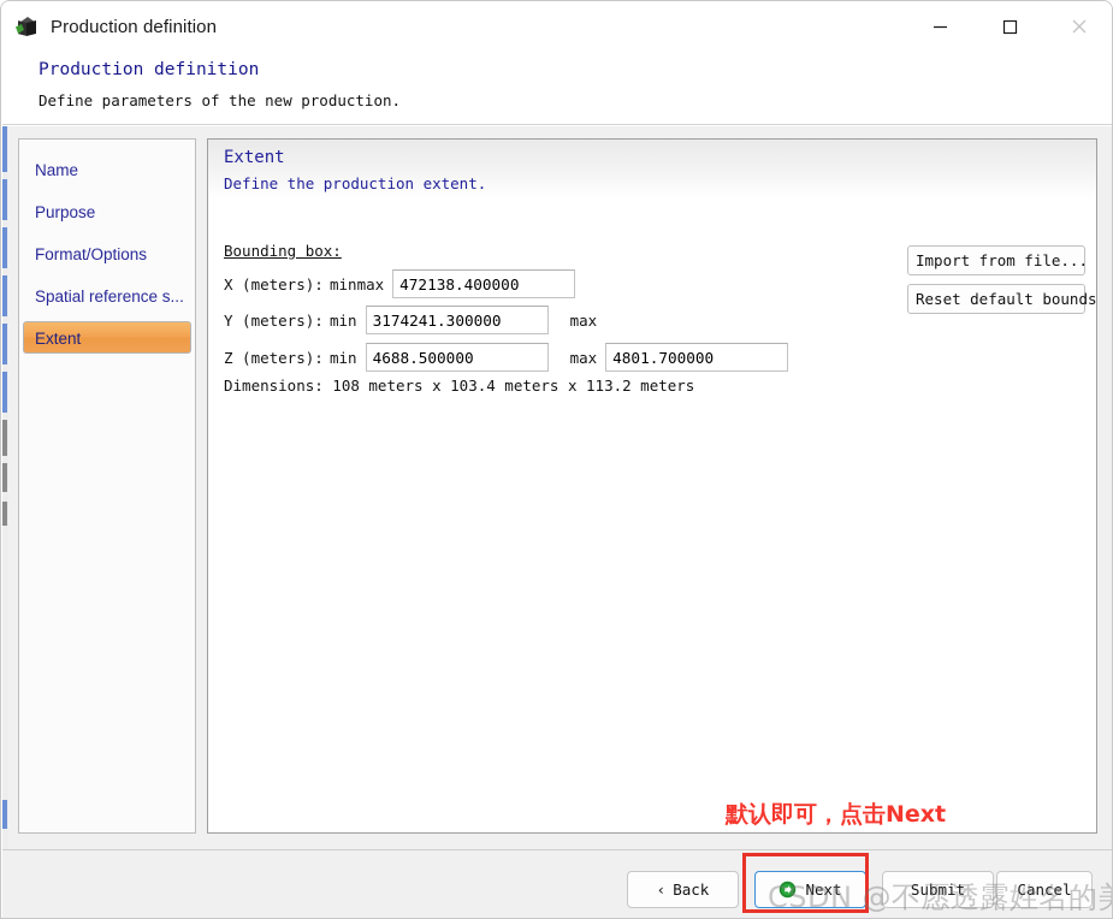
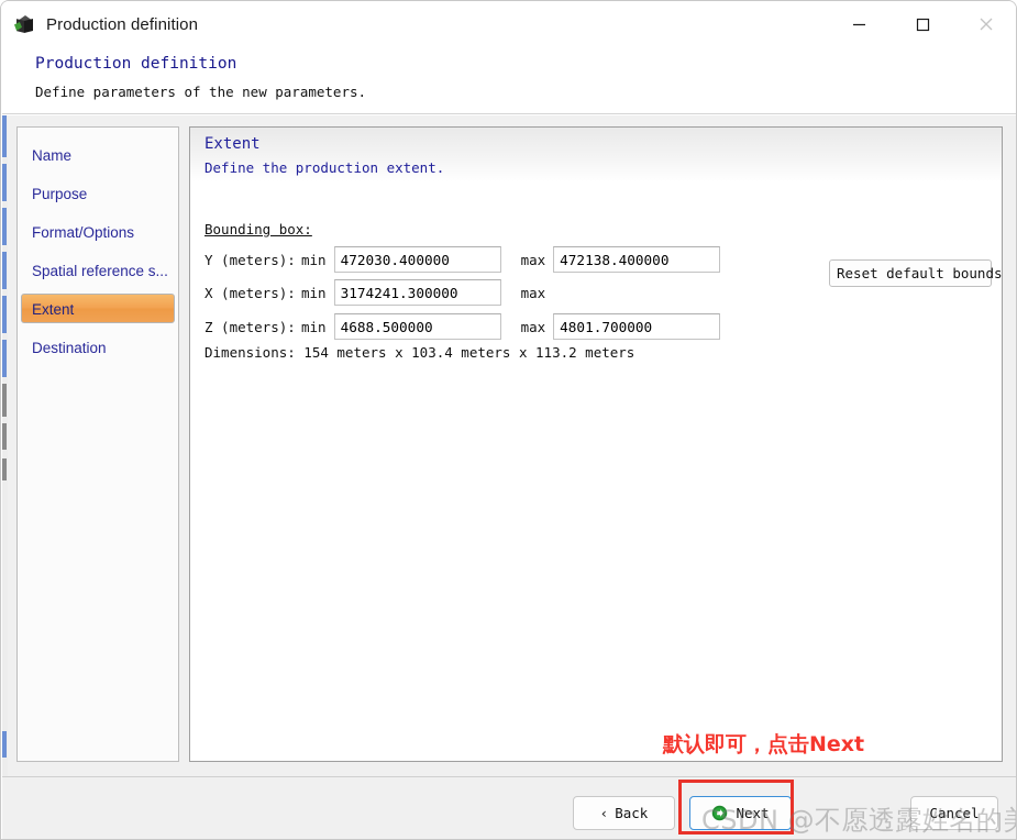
  Production definition
  Production definition
- Define parameters of the new production.
+ Define parameters of the new parameters.
  Name
  Purpose
  Format/Options
  Spatial reference s...
  Extent
+ Destination
  Extent
  Define the production extent.
  Bounding box:
- X (meters):
+ Y (meters):
  min
+ 472030.400000
  max
  472138.400000
- Y (meters):
+ X (meters):
  min
  3174241.300000
  max
  Z (meters):
  min
  4688.500000
  max
  4801.700000
- Dimensions: 108 meters x 103.4 meters x 113.2 meters
+ Dimensions: 154 meters x 103.4 meters x 113.2 meters
- Import from file...
  Reset default bounds
  默认即可，点击Next
  ‹
  Back
  Next
- Submit
  Cancel
  CSDN @不愿透露姓名的
